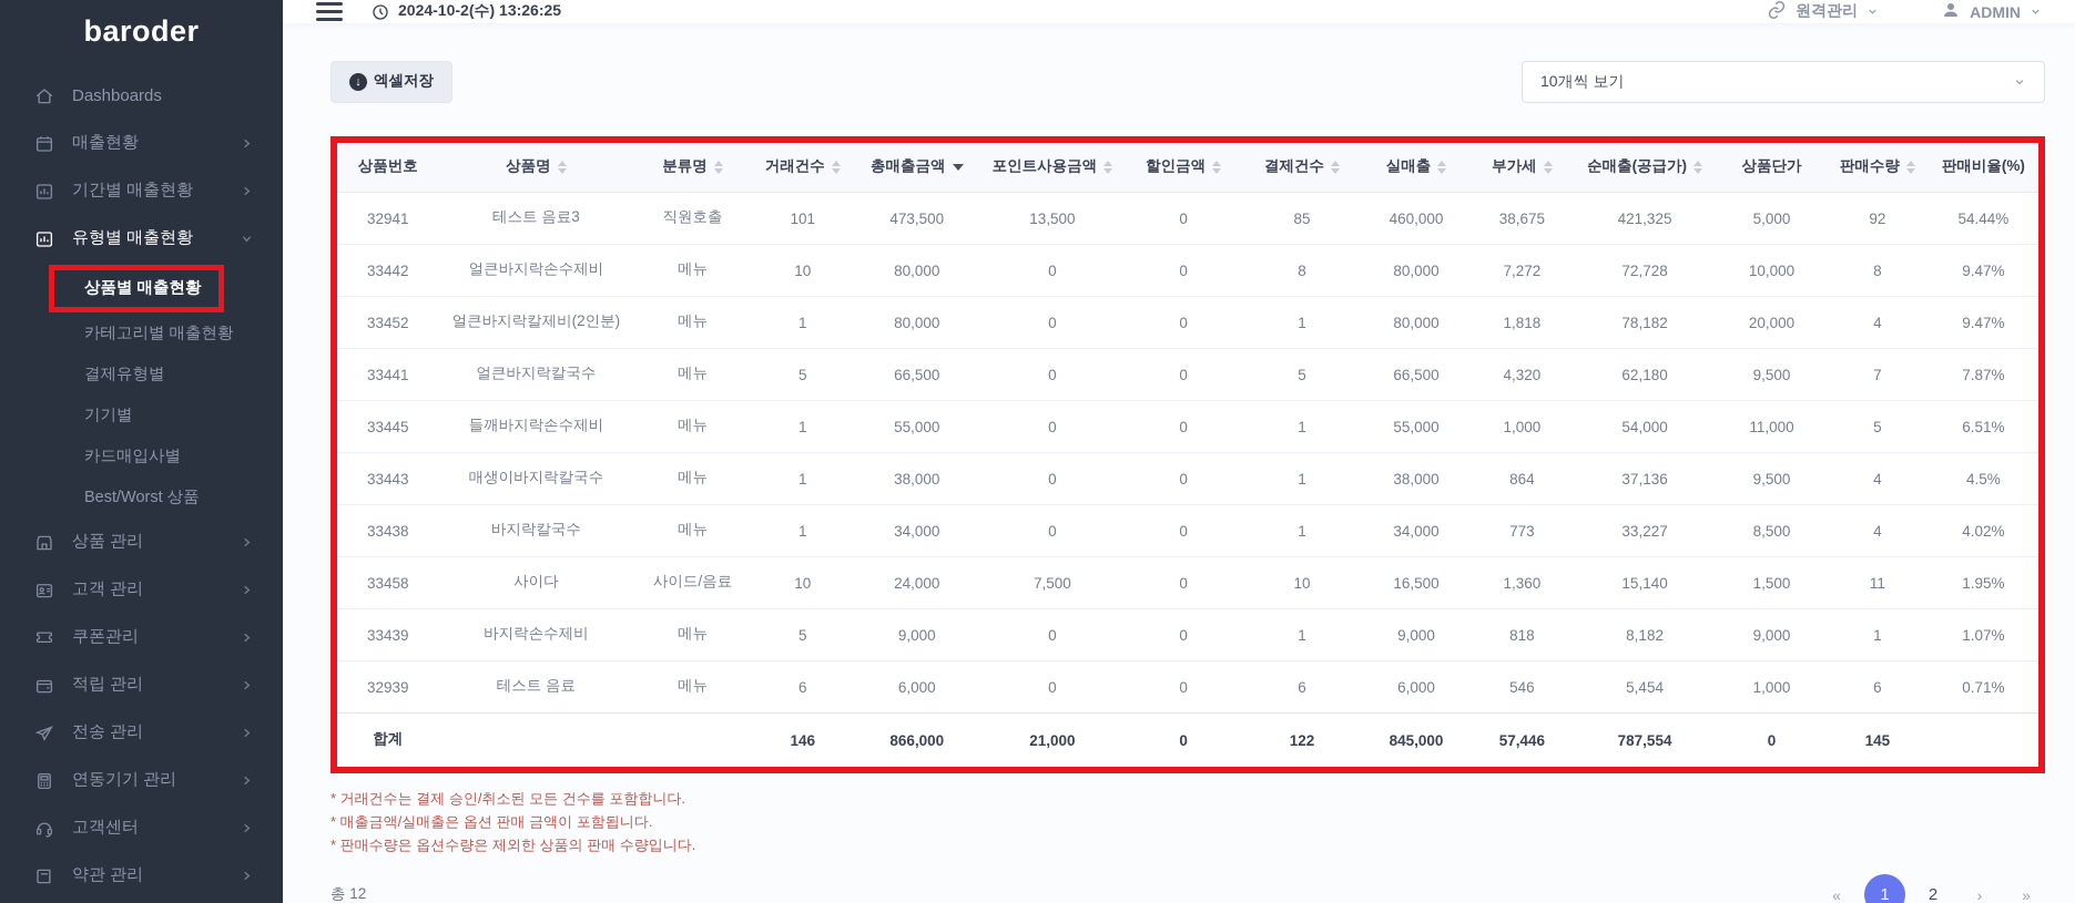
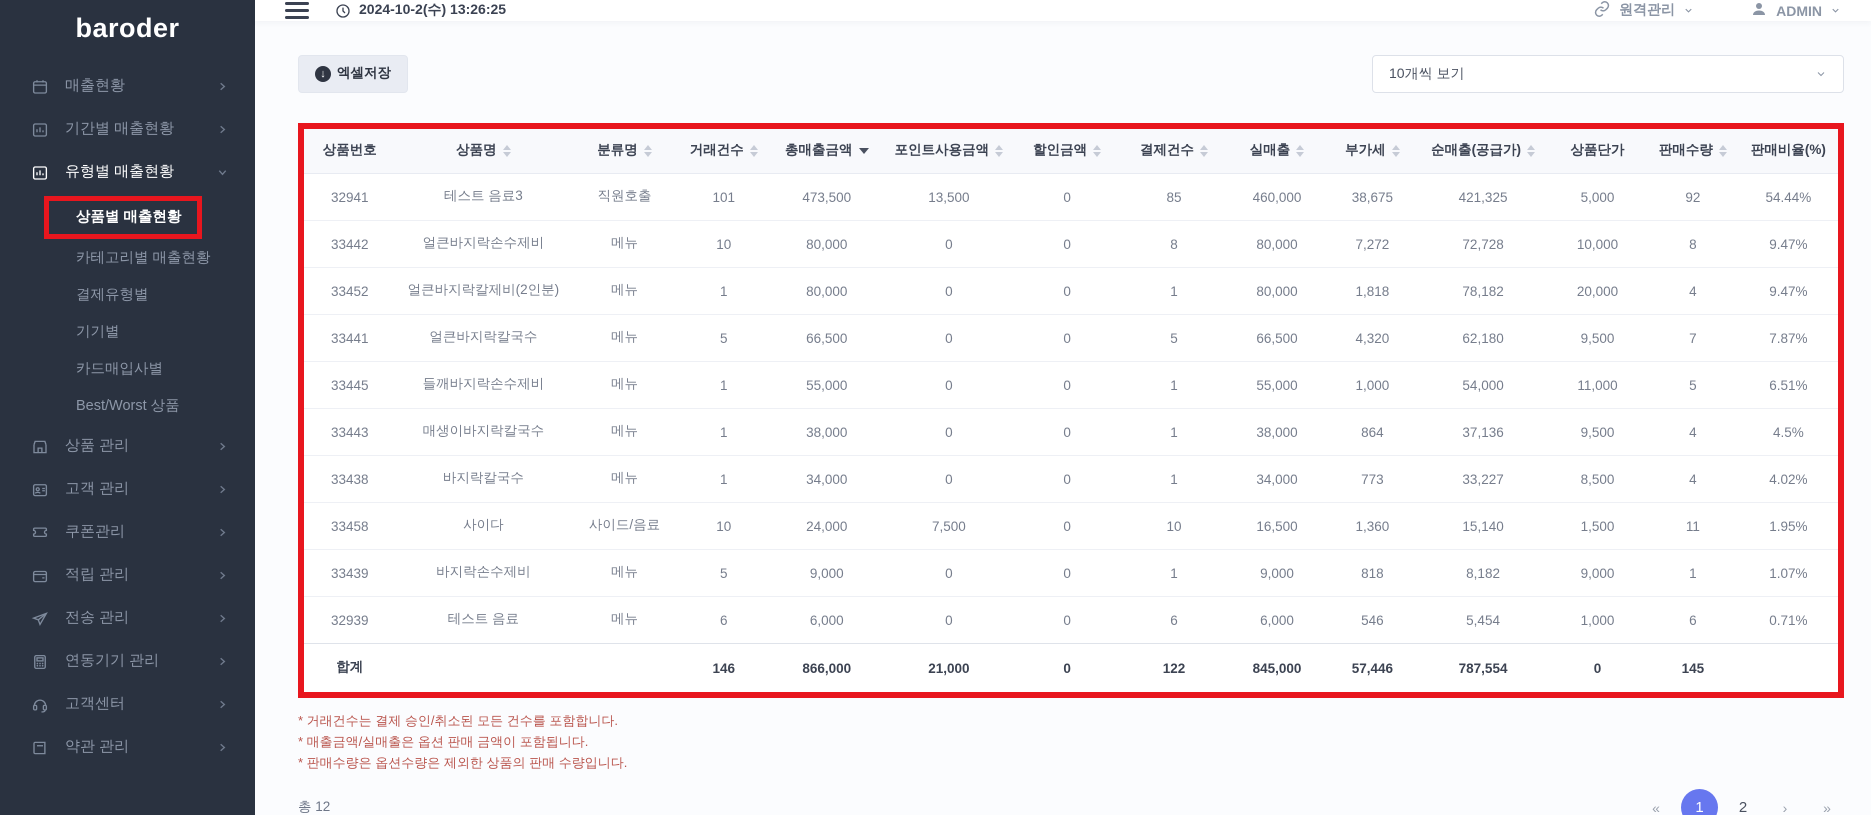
  baroder
- Dashboards
  매출현황
  기간별 매출현황
  유형별 매출현황
  상품별 매출현황
  카테고리별 매출현황
  결제유형별
  기기별
  카드매입사별
  Best/Worst 상품
  상품 관리
  고객 관리
  쿠폰관리
  적립 관리
  전송 관리
  연동기기 관리
  고객센터
  약관 관리
  2024-10-2(수) 13:26:25
  원격관리
  ADMIN
  ↓
  엑셀저장
  10개씩 보기
  상품번호	상품명	분류명	거래건수	총매출금액	포인트사용금액	할인금액	결제건수	실매출	부가세	순매출(공급가)	상품단가	판매수량	판매비율(%)
  32941	테스트 음료3	직원호출	101	473,500	13,500	0	85	460,000	38,675	421,325	5,000	92	54.44%
  33442	얼큰바지락손수제비	메뉴	10	80,000	0	0	8	80,000	7,272	72,728	10,000	8	9.47%
  33452	얼큰바지락칼제비(2인분)	메뉴	1	80,000	0	0	1	80,000	1,818	78,182	20,000	4	9.47%
  33441	얼큰바지락칼국수	메뉴	5	66,500	0	0	5	66,500	4,320	62,180	9,500	7	7.87%
  33445	들깨바지락손수제비	메뉴	1	55,000	0	0	1	55,000	1,000	54,000	11,000	5	6.51%
  33443	매생이바지락칼국수	메뉴	1	38,000	0	0	1	38,000	864	37,136	9,500	4	4.5%
  33438	바지락칼국수	메뉴	1	34,000	0	0	1	34,000	773	33,227	8,500	4	4.02%
  33458	사이다	사이드/음료	10	24,000	7,500	0	10	16,500	1,360	15,140	1,500	11	1.95%
  33439	바지락손수제비	메뉴	5	9,000	0	0	1	9,000	818	8,182	9,000	1	1.07%
  32939	테스트 음료	메뉴	6	6,000	0	0	6	6,000	546	5,454	1,000	6	0.71%
  합계			146	866,000	21,000	0	122	845,000	57,446	787,554	0	145
  * 거래건수는 결제 승인/취소된 모든 건수를 포함합니다.
  * 매출금액/실매출은 옵션 판매 금액이 포함됩니다.
  * 판매수량은 옵션수량은 제외한 상품의 판매 수량입니다.
  총 12
  «
  1
  2
  ›
  »
